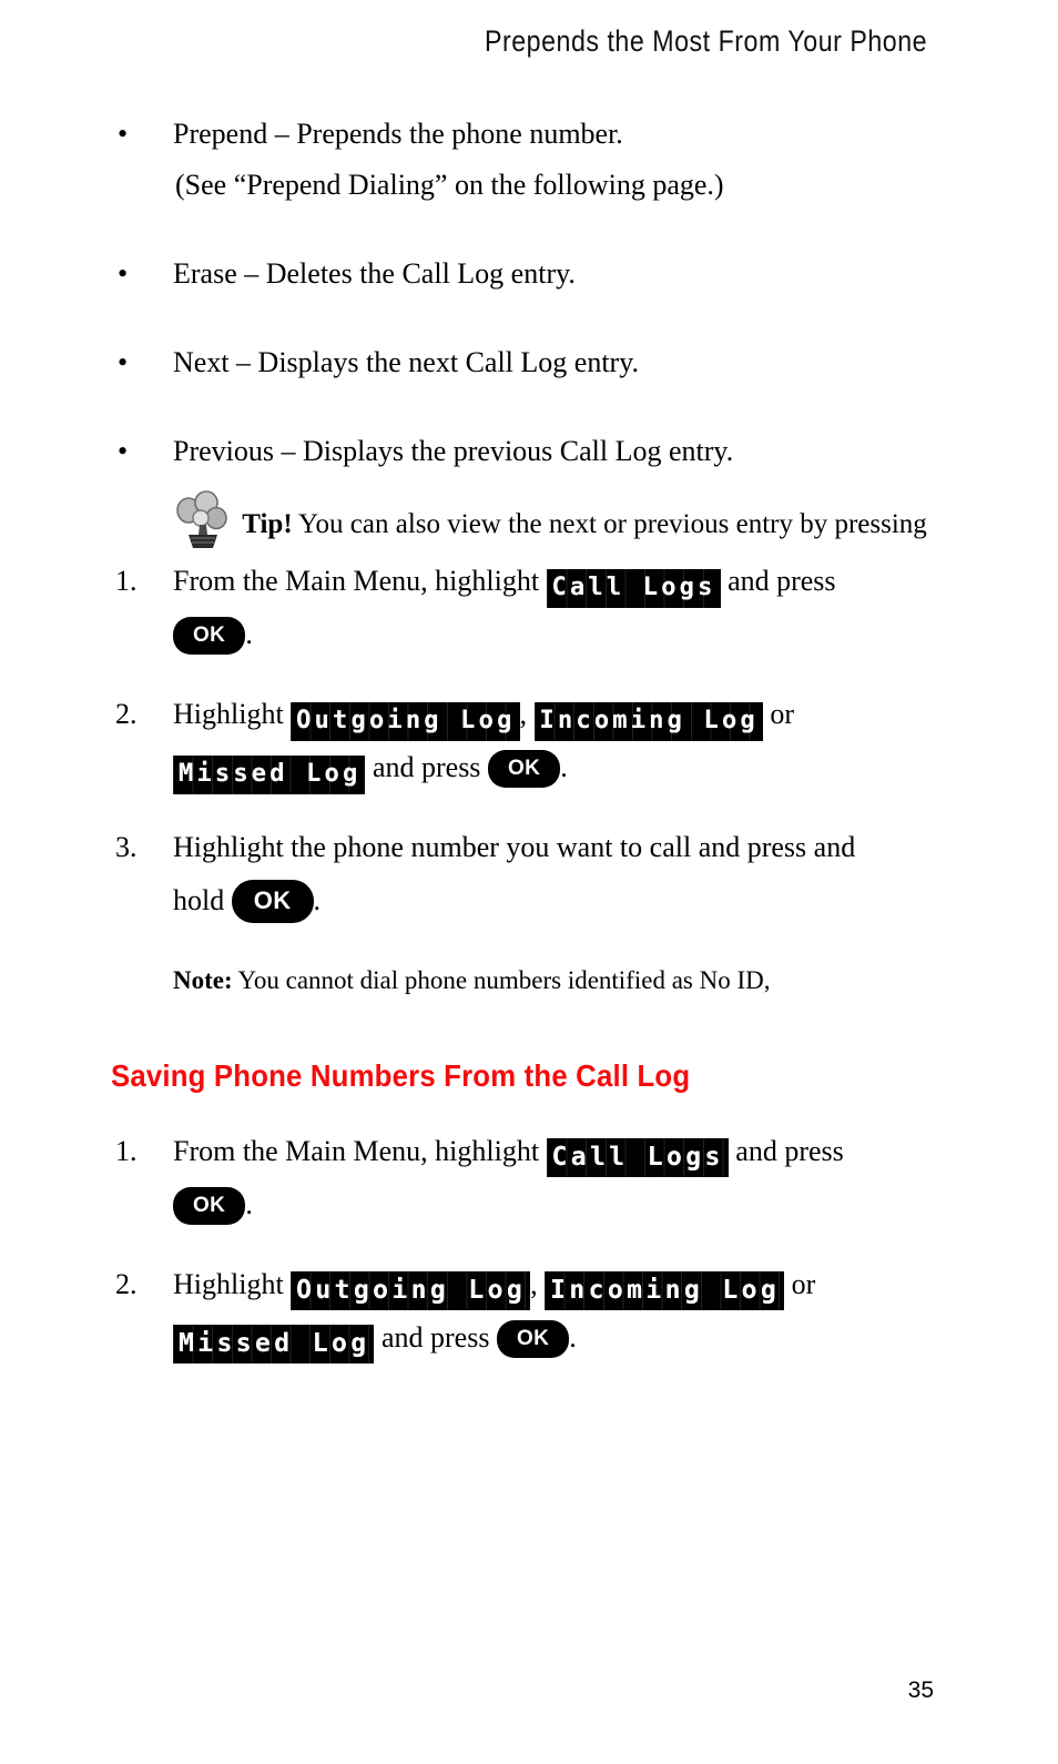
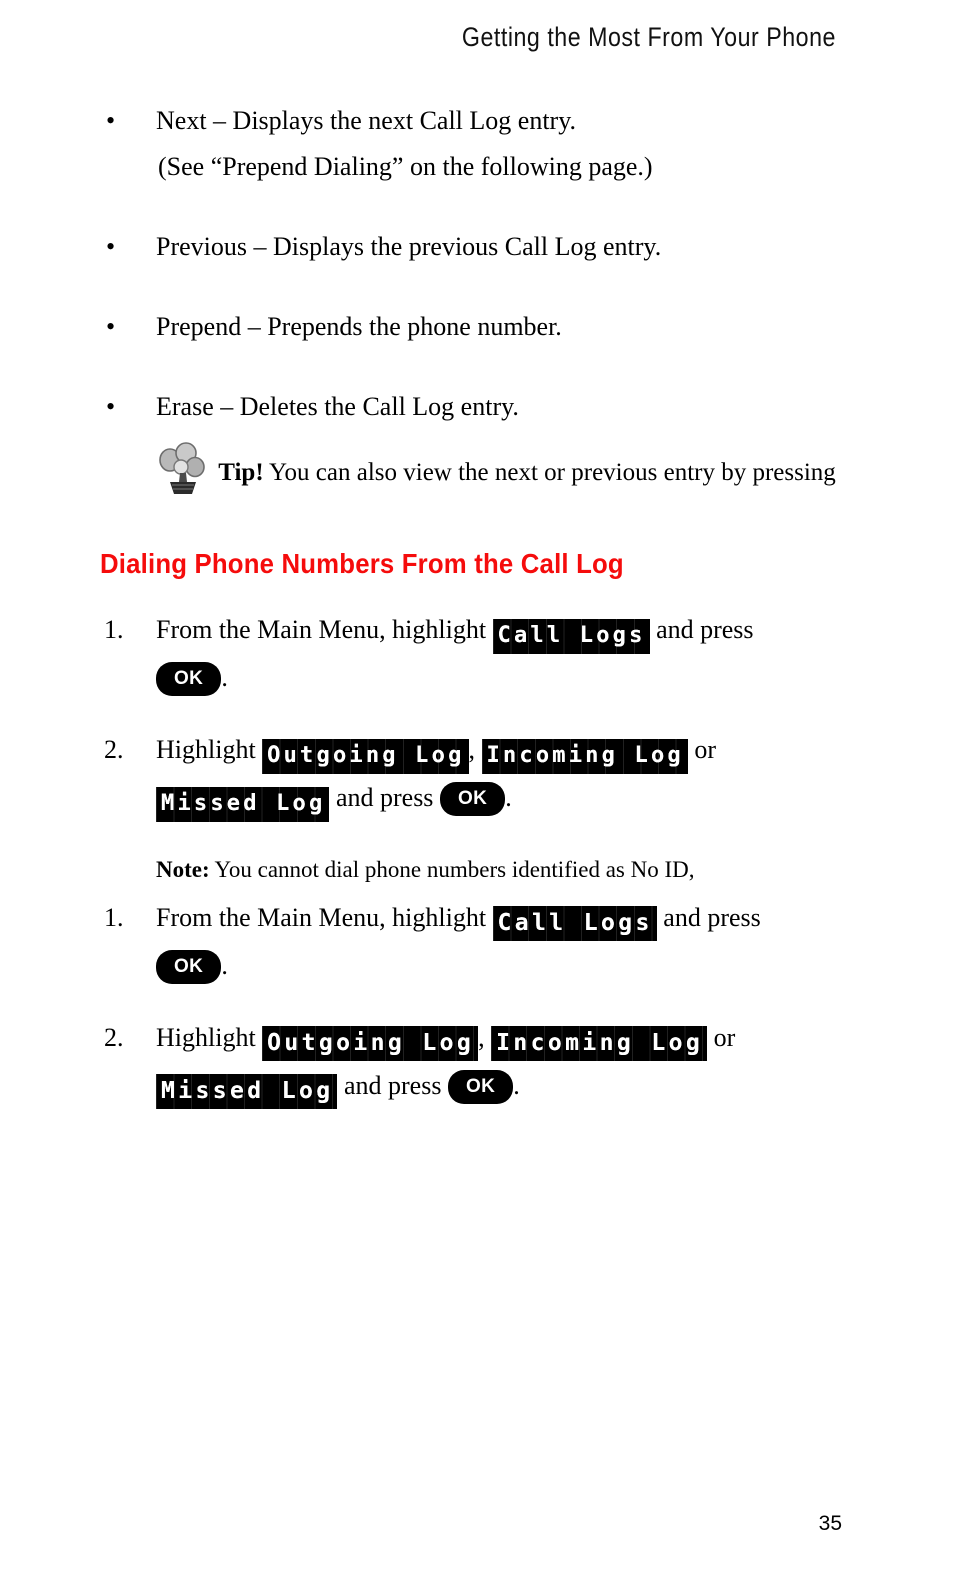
- Prepends the Most From Your Phone
+ Getting the Most From Your Phone
  •
- Prepend – Prepends the phone number.
+ Next – Displays the next Call Log entry.
  (See “Prepend Dialing” on the following page.)
  •
- Erase – Deletes the Call Log entry.
+ Previous – Displays the previous Call Log entry.
  •
- Next – Displays the next Call Log entry.
+ Prepend – Prepends the phone number.
  •
- Previous – Displays the previous Call Log entry.
+ Erase – Deletes the Call Log entry.
  Tip! You can also view the next or previous entry by pressing
+ Dialing Phone Numbers From the Call Log
  1.
  From the Main Menu, highlight Call Logs and press
  OK .
  2.
  Highlight Outgoing Log , Incoming Log or
  Missed Log and press OK .
- 3.
- Highlight the phone number you want to call and press and
- hold OK .
  Note: You cannot dial phone numbers identified as No ID,
- Saving Phone Numbers From the Call Log
  1.
  From the Main Menu, highlight Call Logs and press
  OK .
  2.
  Highlight Outgoing Log , Incoming Log or
  Missed Log and press OK .
  35
